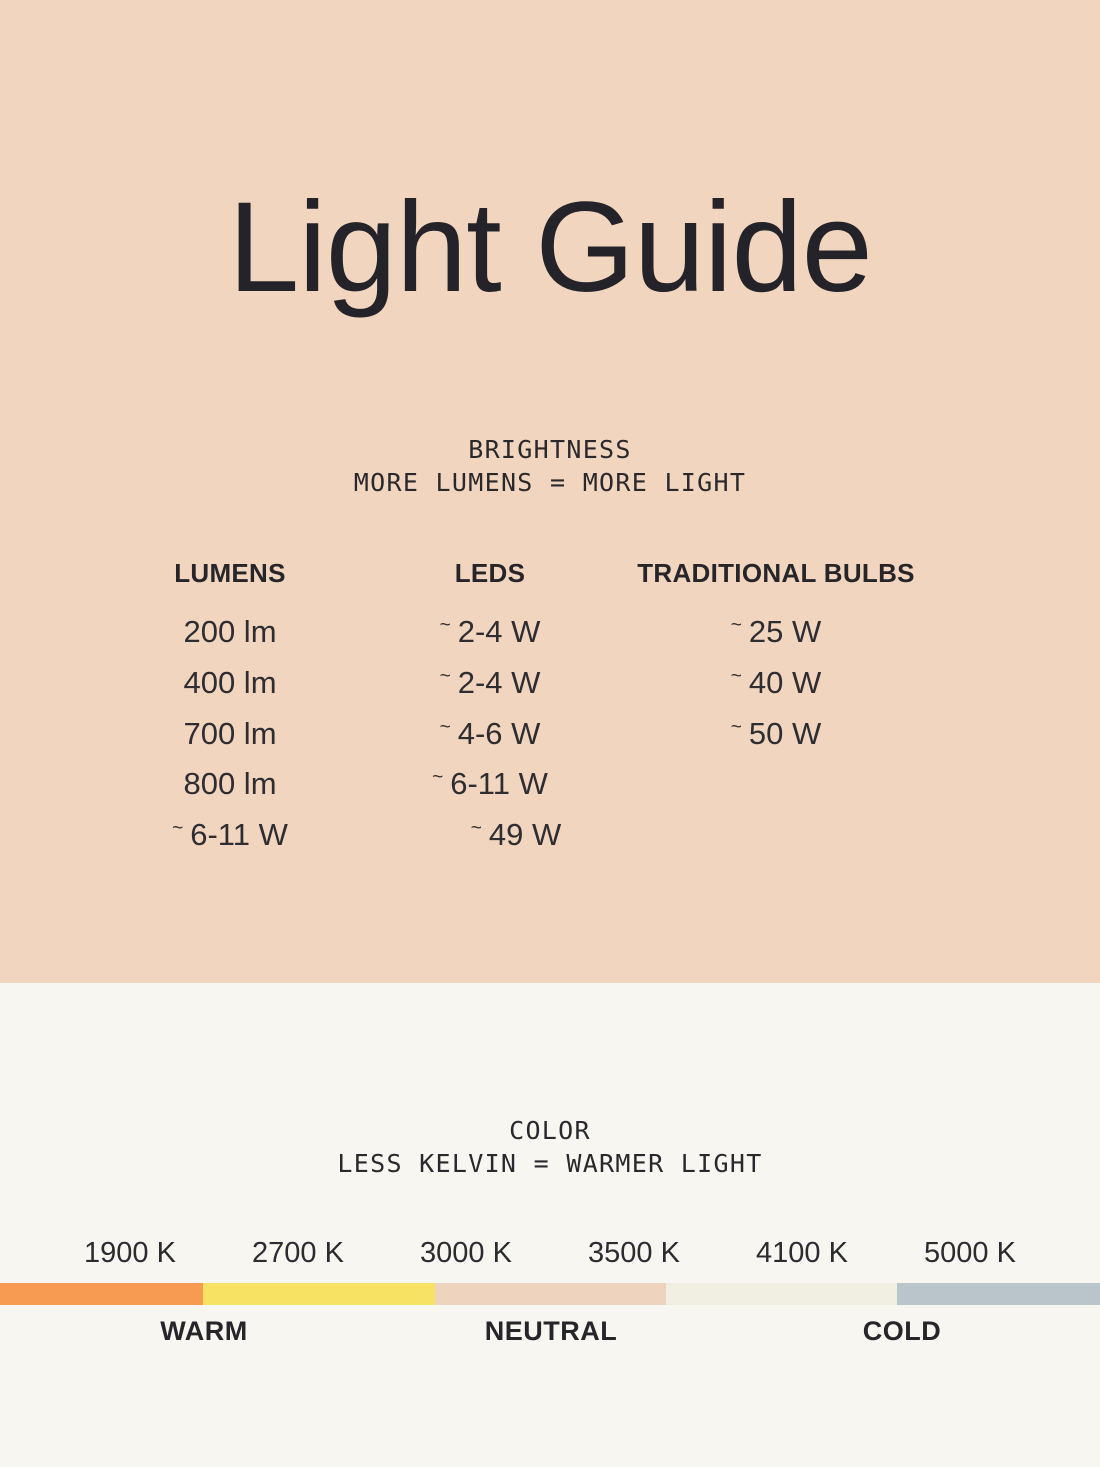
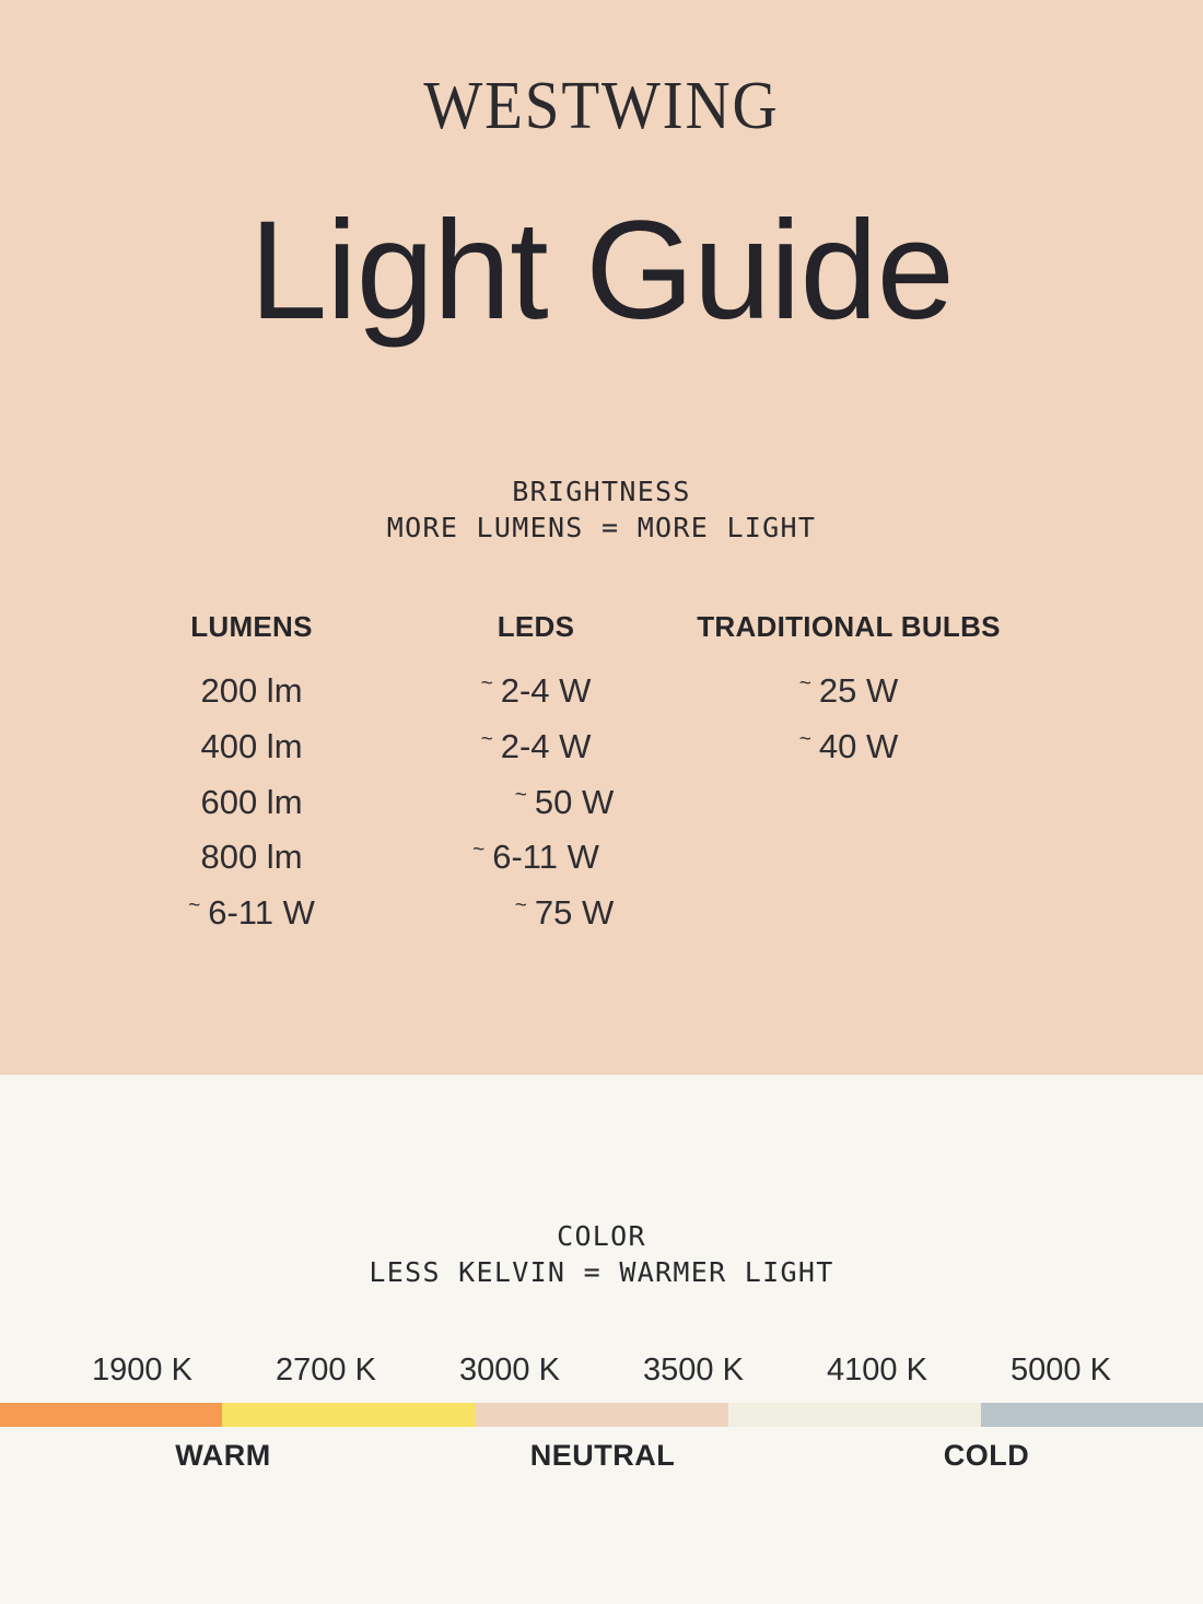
+ WESTWING
  Light Guide
  BRIGHTNESS
  MORE LUMENS = MORE LIGHT
  LUMENS
  LEDS
  TRADITIONAL BULBS
  200 lm
  ~ 2-4 W
  ~ 25 W
  400 lm
  ~ 2-4 W
  ~ 40 W
- 700 lm
+ 600 lm
- ~ 4-6 W
  ~ 50 W
  800 lm
  ~ 6-11 W
  ~ 6-11 W
- ~ 49 W
+ ~ 75 W
  COLOR
  LESS KELVIN = WARMER LIGHT
  1900 K
  2700 K
  3000 K
  3500 K
  4100 K
  5000 K
  WARM
  NEUTRAL
  COLD
